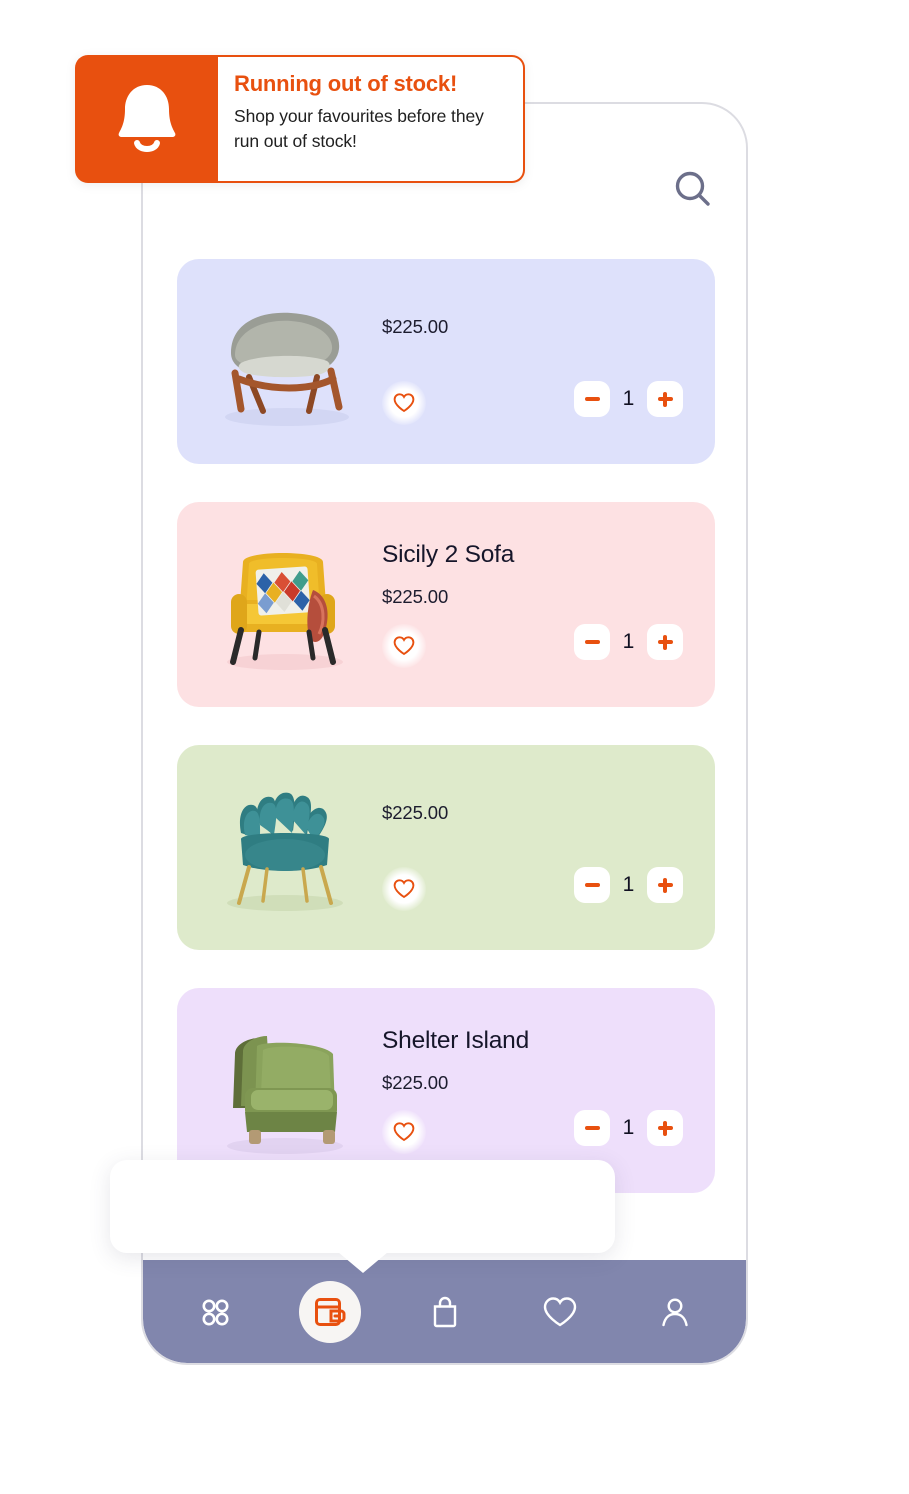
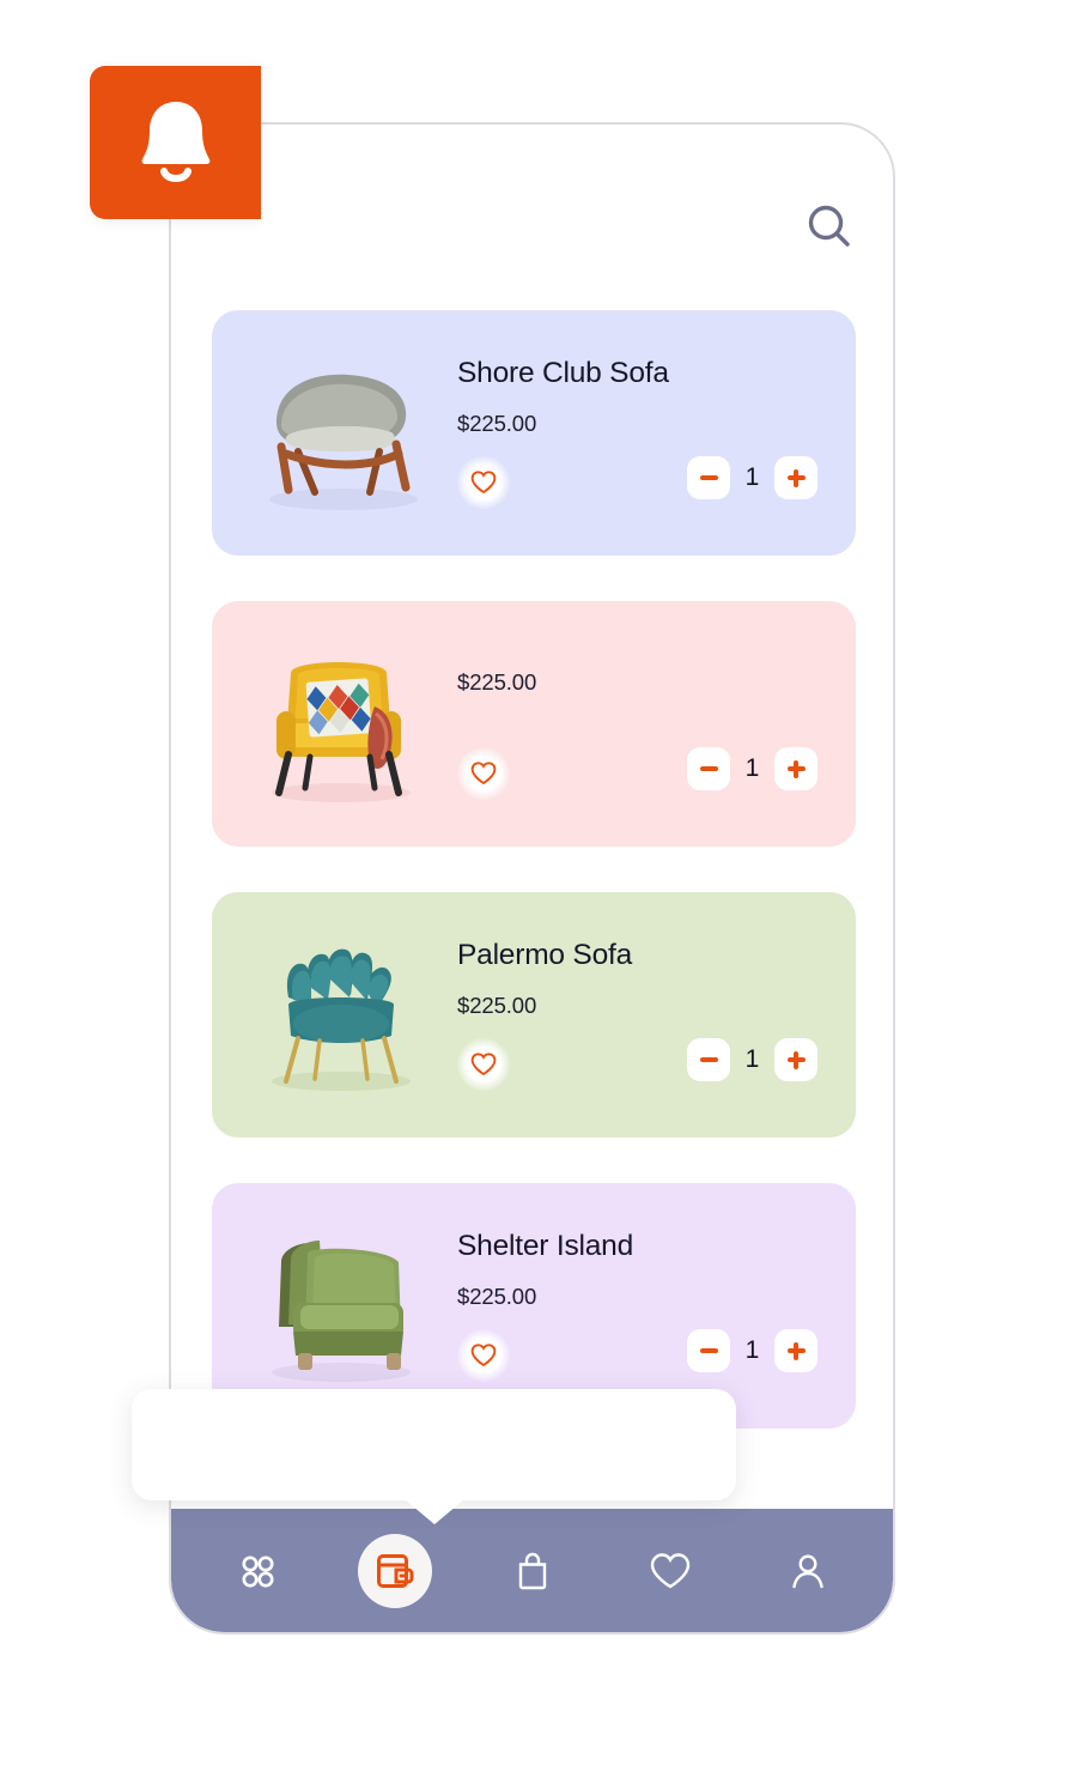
+ Shore Club Sofa
  $225.00
  1
- Sicily 2 Sofa
  $225.00
  1
+ Palermo Sofa
  $225.00
  1
  Shelter Island
  $225.00
  1
- Running out of stock!
- Shop your favourites before they run out of stock!
